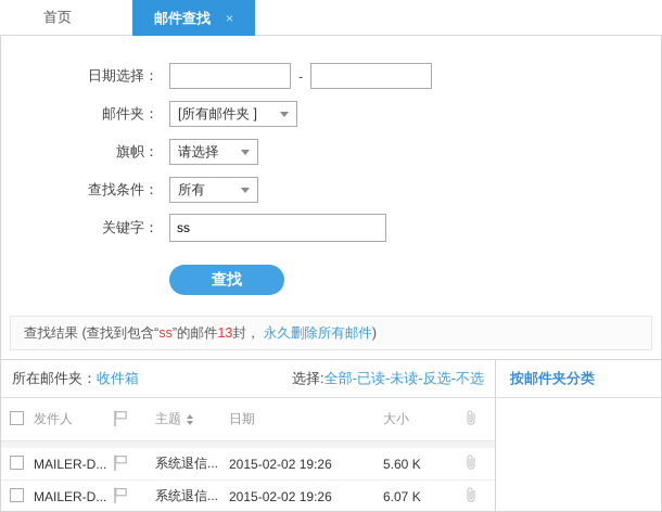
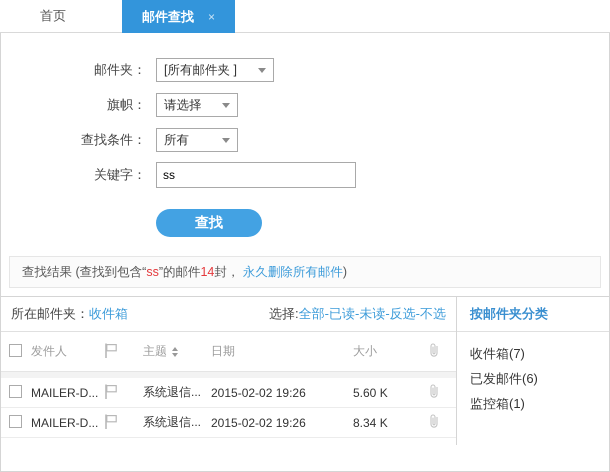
  首页
  邮件查找
  ×
- 日期选择：
- -
  邮件夹：
  [所有邮件夹 ]
  旗帜：
  请选择
  查找条件：
  所有
  关键字：
  ss
  查找
  查找结果 (查找到包含“
  ss
  ”的邮件
- 13
+ 14
  封，
  永久删除所有邮件
  )
  所在邮件夹：
  收件箱
  选择:
  全部-已读-未读-反选-不选
  发件人
  主题
  日期
  大小
  MAILER-D...
  系统退信...
  2015-02-02 19:26
  5.60 K
  MAILER-D...
  系统退信...
  2015-02-02 19:26
- 6.07 K
+ 8.34 K
  按邮件夹分类
+ 收件箱(7)
+ 已发邮件(6)
+ 监控箱(1)
